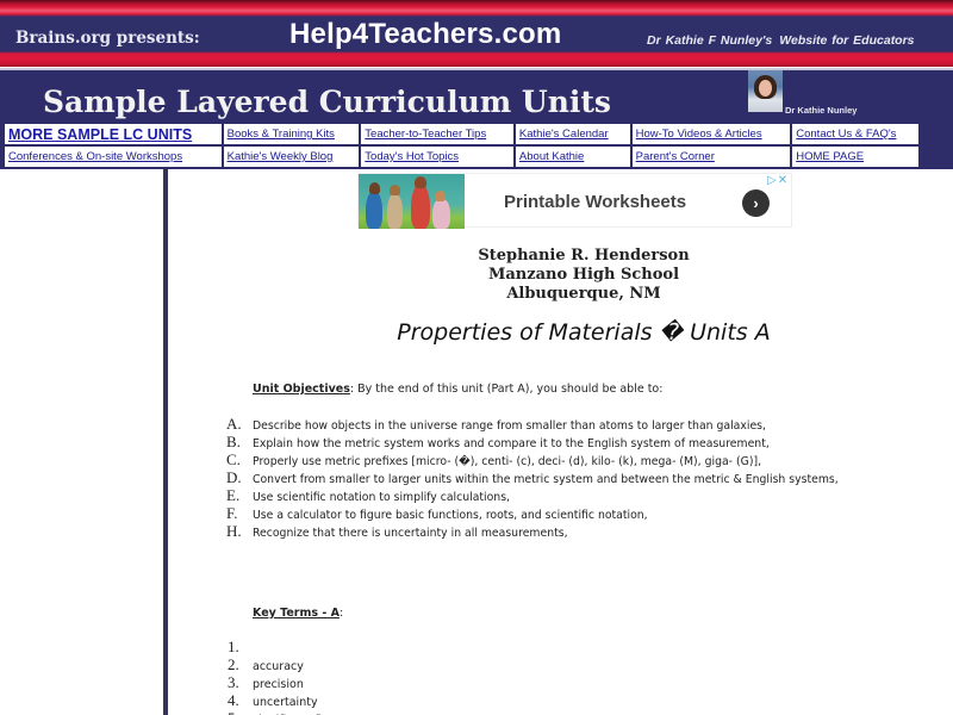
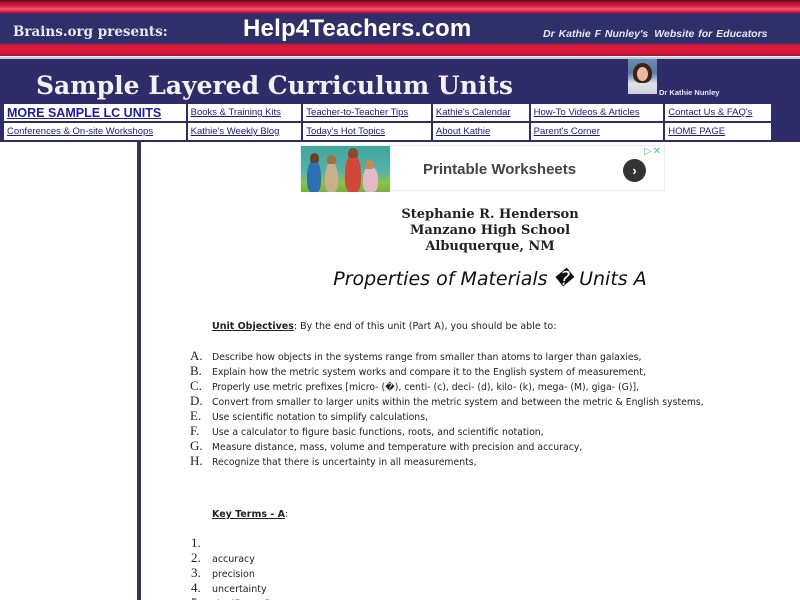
  Brains.org presents:
  Help4Teachers.com
  Dr Kathie F Nunley's Website for Educators
  Sample Layered Curriculum Units
  Dr Kathie Nunley
  MORE SAMPLE LC UNITS	Books & Training Kits	Teacher-to-Teacher Tips	Kathie's Calendar	How-To Videos & Articles	Contact Us & FAQ's
  Conferences & On-site Workshops	Kathie's Weekly Blog	Today's Hot Topics	About Kathie	Parent's Corner	HOME PAGE
  Printable Worksheets
  ›
  ▷✕
  Stephanie R. Henderson
  Manzano High School
  Albuquerque, NM
  Properties of Materials � Units A
  Unit Objectives: By the end of this unit (Part A), you should be able to:
- A. Describe how objects in the universe range from smaller than atoms to larger than galaxies,
+ A. Describe how objects in the systems range from smaller than atoms to larger than galaxies,
  B. Explain how the metric system works and compare it to the English system of measurement,
  C. Properly use metric prefixes [micro- (�), centi- (c), deci- (d), kilo- (k), mega- (M), giga- (G)],
  D. Convert from smaller to larger units within the metric system and between the metric & English systems,
  E. Use scientific notation to simplify calculations,
  F. Use a calculator to figure basic functions, roots, and scientific notation,
+ G. Measure distance, mass, volume and temperature with precision and accuracy,
  H. Recognize that there is uncertainty in all measurements,
  Key Terms - A:
  1.
  2. accuracy
  3. precision
  4. uncertainty
